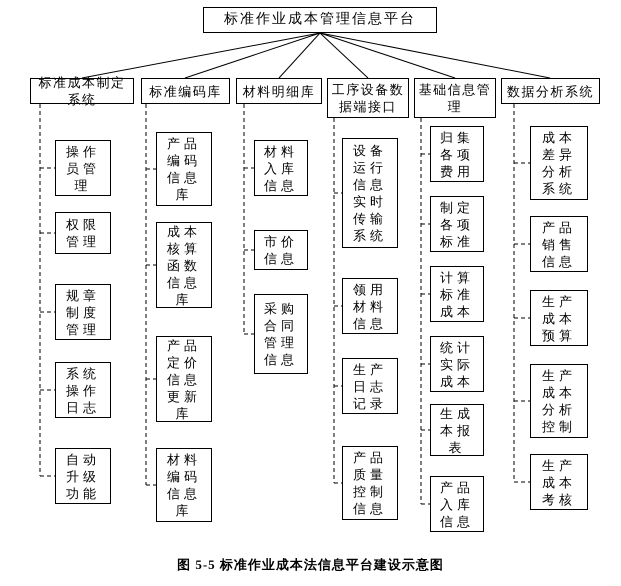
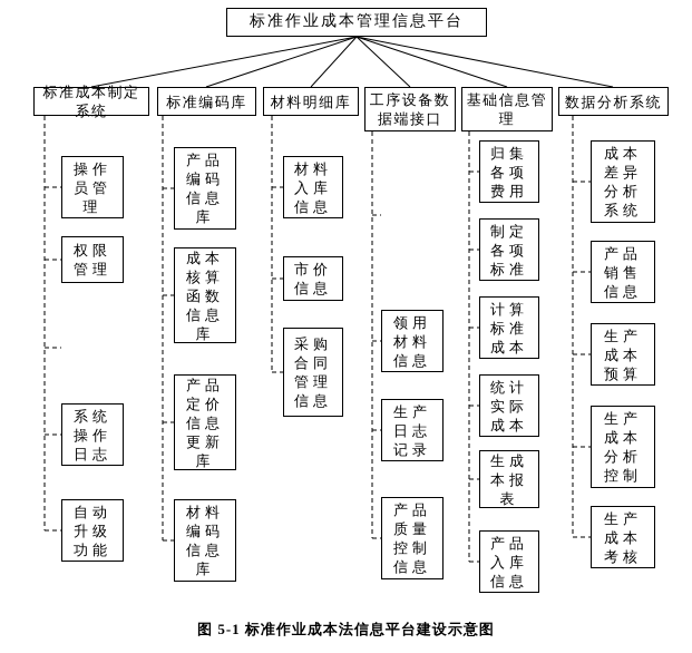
  标准作业成本管理信息平台
  标准成本制定系统
  标准编码库
  材料明细库
  工序设备数据端接口
  基础信息管理
  数据分析系统
  操作员管理
  权限管理
- 规章制度管理
  系统操作日志
  自动升级功能
  产品编码信息库
  成本核算函数信息库
  产品定价信息更新库
  材料编码信息库
  材料入库信息
  市价信息
  采购合同管理信息
- 设备运行信息实时传输系统
  领用材料信息
  生产日志记录
  产品质量控制信息
  归集各项费用
  制定各项标准
  计算标准成本
  统计实际成本
  生成本报表
  产品入库信息
  成本差异分析系统
  产品销售信息
  生产成本预算
  生产成本分析控制
  生产成本考核
- 图 5-5 标准作业成本法信息平台建设示意图
+ 图 5-1 标准作业成本法信息平台建设示意图
